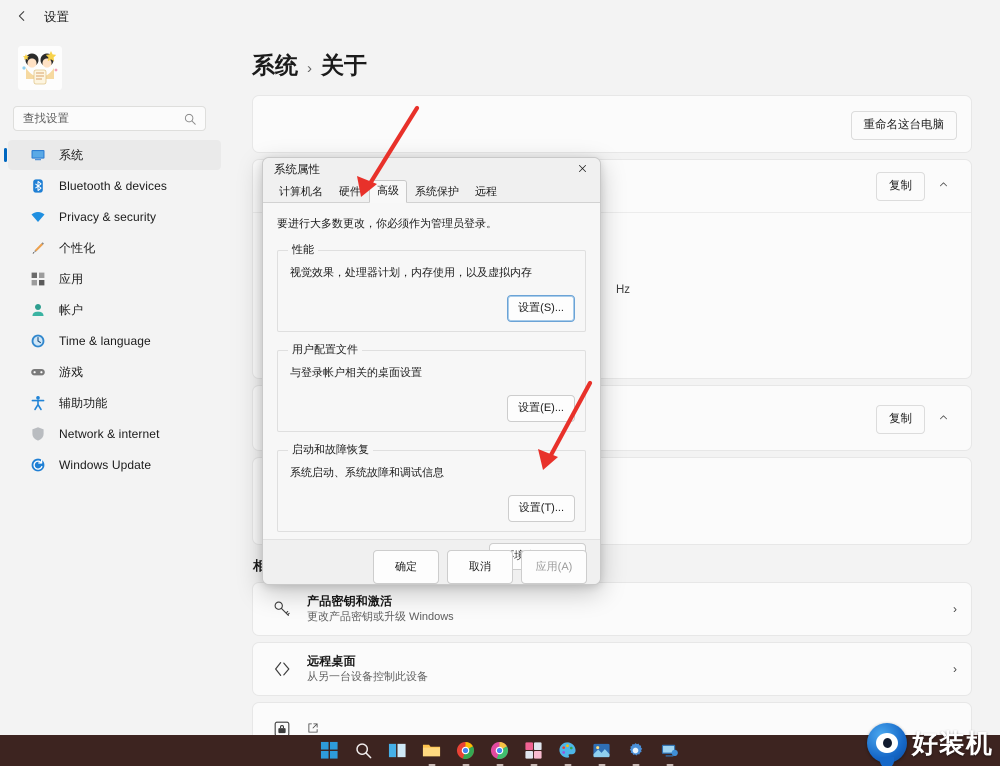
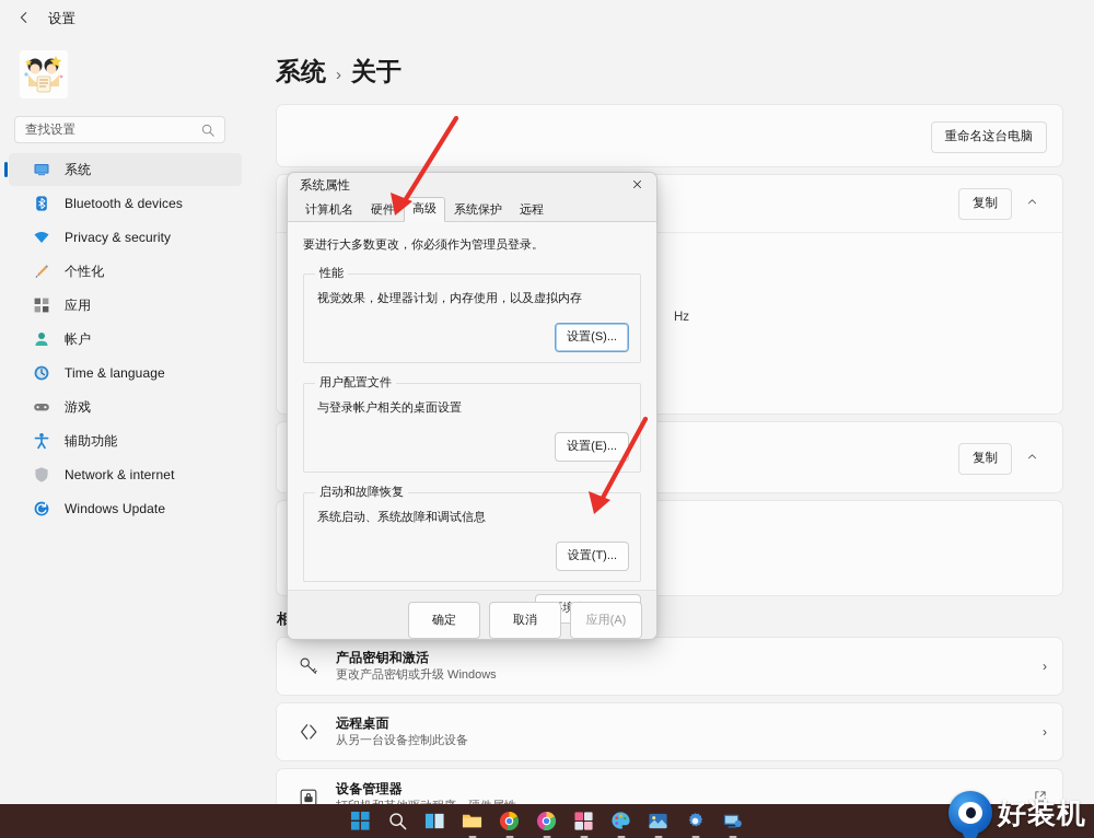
  设置
  查找设置
  系统
  Bluetooth & devices
  Privacy & security
  个性化
  应用
  帐户
  Time & language
  游戏
  辅助功能
  Network & internet
  Windows Update
  系统
  ›
  关于
  重命名这台电脑
  复制
  Hz
  复制
  产品密钥和激活
  更改产品密钥或升级 Windows
  ›
  远程桌面
  从另一台设备控制此设备
  ›
+ 设备管理器
  系统属性
  计算机名
  硬件
  高级
  系统保护
  远程
  要进行大多数更改，你必须作为管理员登录。
  性能
  视觉效果，处理器计划，内存使用，以及虚拟内存
  设置(S)...
  用户配置文件
  与登录帐户相关的桌面设置
  设置(E)...
  启动和故障恢复
  系统启动、系统故障和调试信息
  设置(T)...
  确定
  取消
  应用(A)
  好装机
